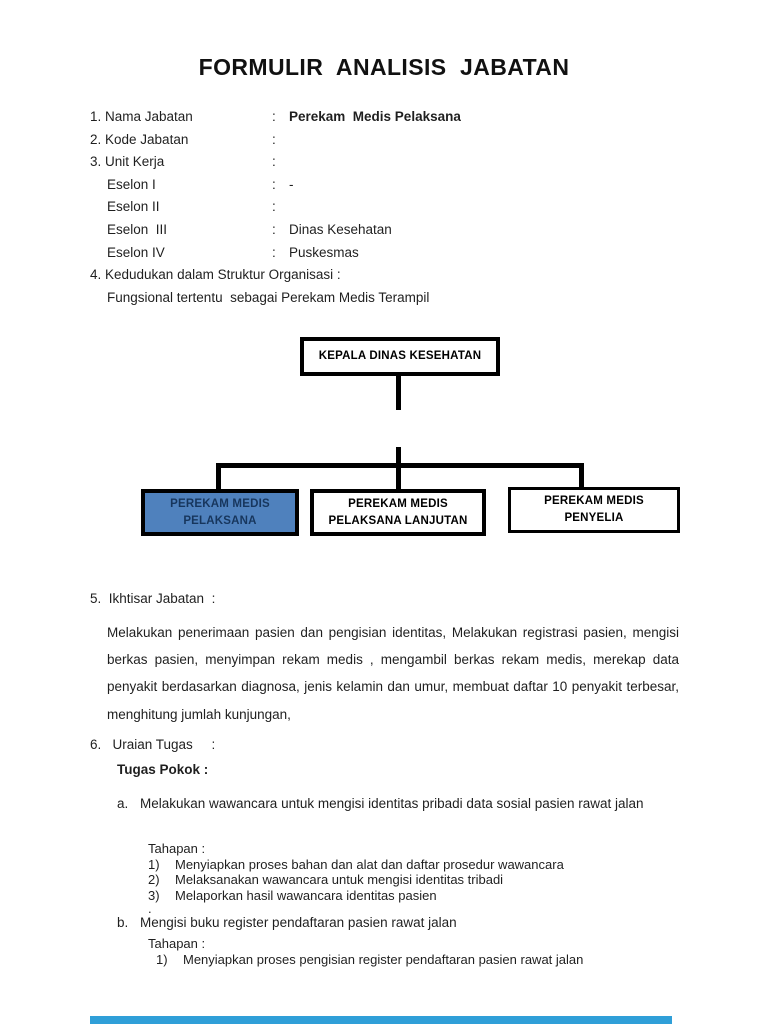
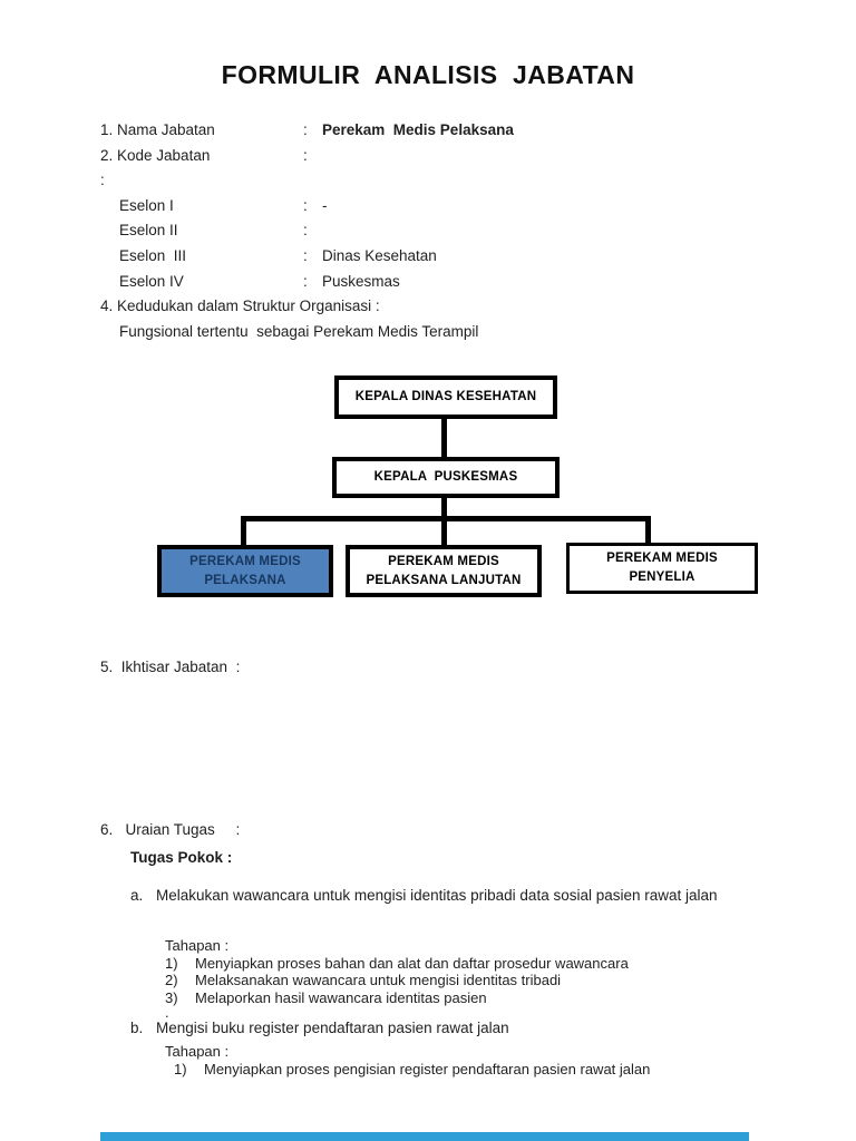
  FORMULIR ANALISIS JABATAN
  1. Nama Jabatan
  :
  Perekam Medis Pelaksana
  2. Kode Jabatan
  :
- 3. Unit Kerja
  :
  Eselon I
  :
  -
  Eselon II
  :
  Eselon III
  :
  Dinas Kesehatan
  Eselon IV
  :
  Puskesmas
  4. Kedudukan dalam Struktur Organisasi :
  Fungsional tertentu sebagai Perekam Medis Terampil
  KEPALA DINAS KESEHATAN
+ KEPALA PUSKESMAS
  PEREKAM MEDIS
  PELAKSANA
  PEREKAM MEDIS
  PELAKSANA LANJUTAN
  PEREKAM MEDIS
  PENYELIA
  5. Ikhtisar Jabatan :
- Melakukan penerimaan pasien dan pengisian identitas, Melakukan registrasi pasien, mengisi berkas pasien, menyimpan rekam medis , mengambil berkas rekam medis, merekap data penyakit berdasarkan diagnosa, jenis kelamin dan umur, membuat daftar 10 penyakit terbesar, menghitung jumlah kunjungan,
  6. Uraian Tugas :
  Tugas Pokok :
  a.
  Melakukan wawancara untuk mengisi identitas pribadi data sosial pasien rawat jalan
  Tahapan :
  1)
  Menyiapkan proses bahan dan alat dan daftar prosedur wawancara
  2)
  Melaksanakan wawancara untuk mengisi identitas tribadi
  3)
  Melaporkan hasil wawancara identitas pasien
  .
  b.
  Mengisi buku register pendaftaran pasien rawat jalan
  Tahapan :
  1)
  Menyiapkan proses pengisian register pendaftaran pasien rawat jalan
